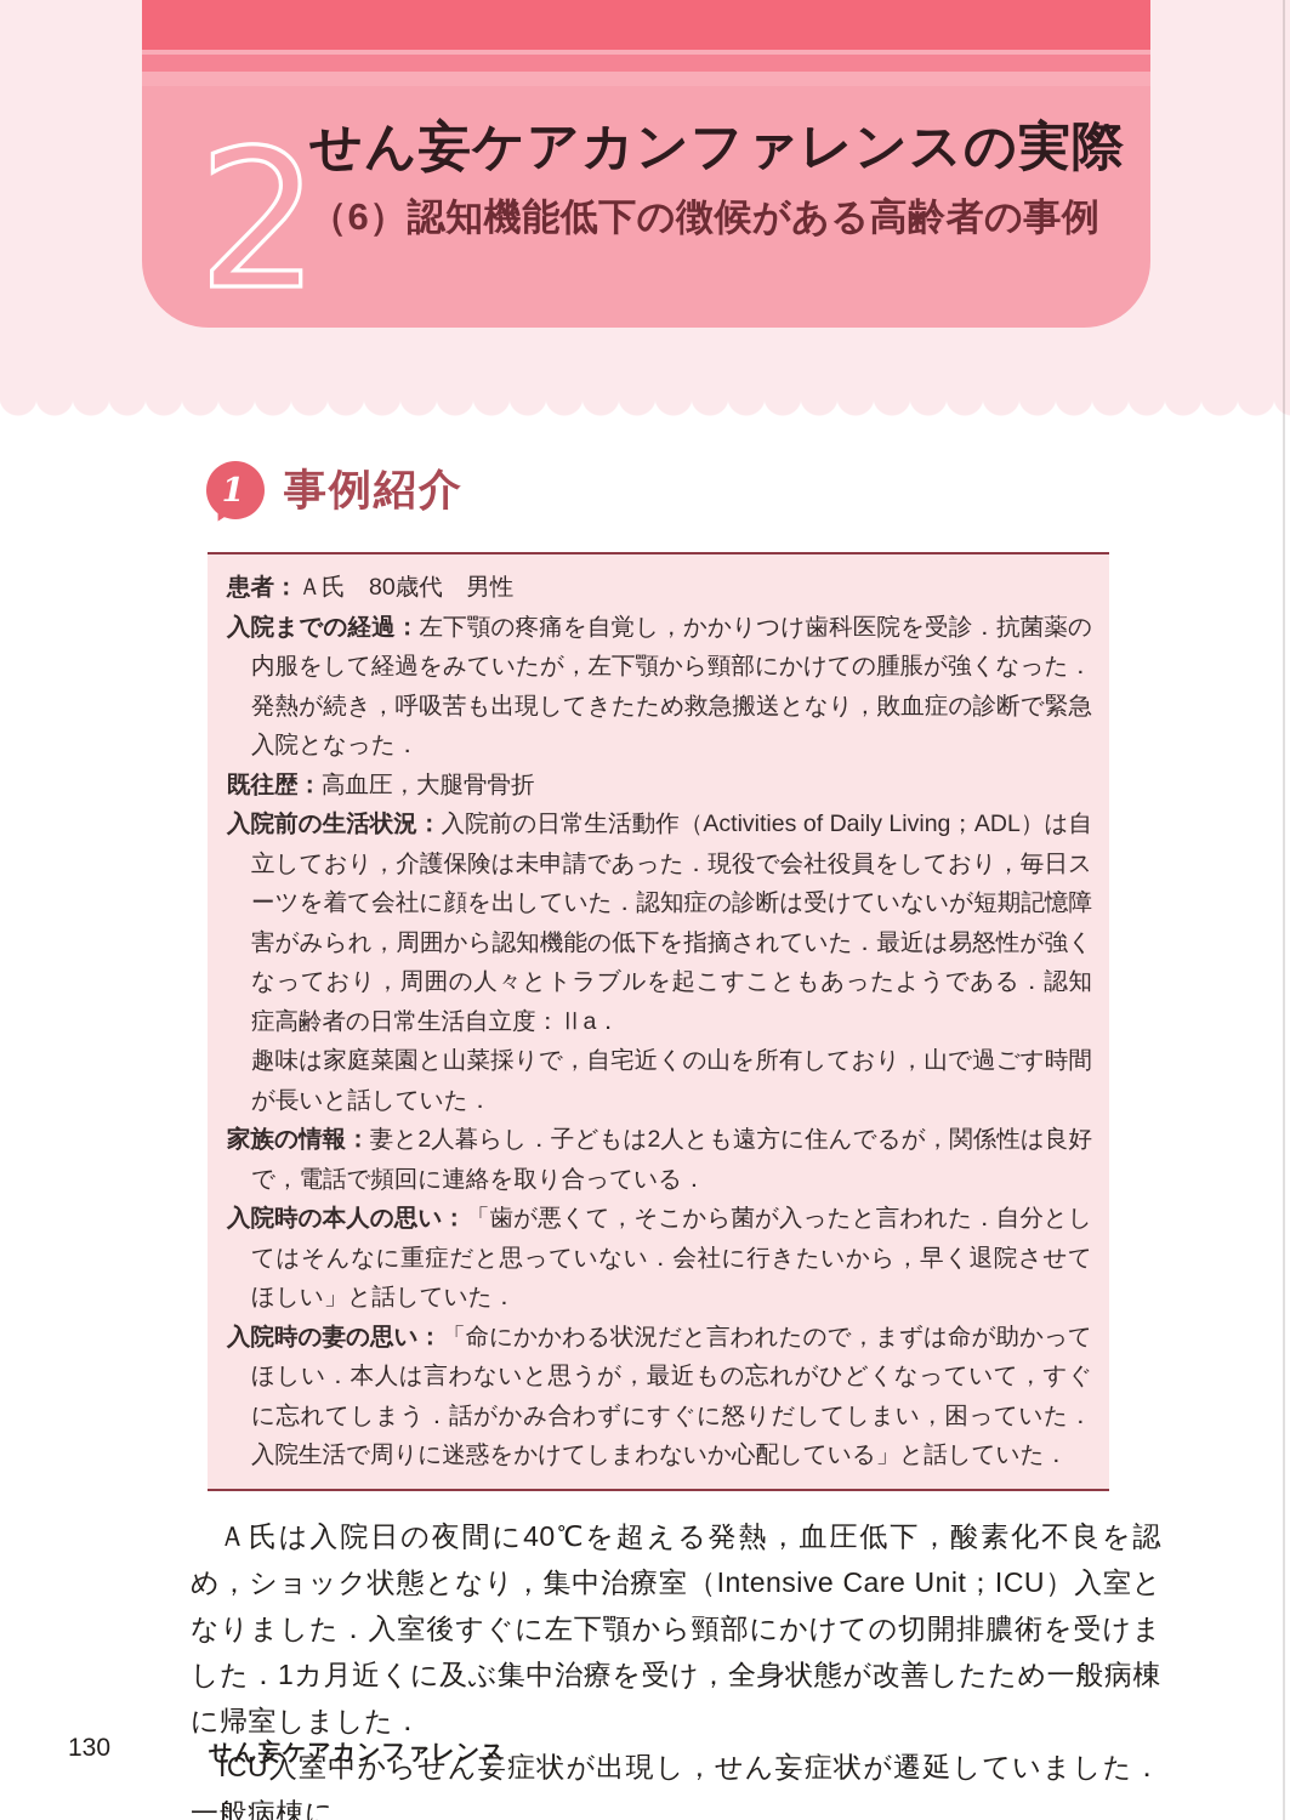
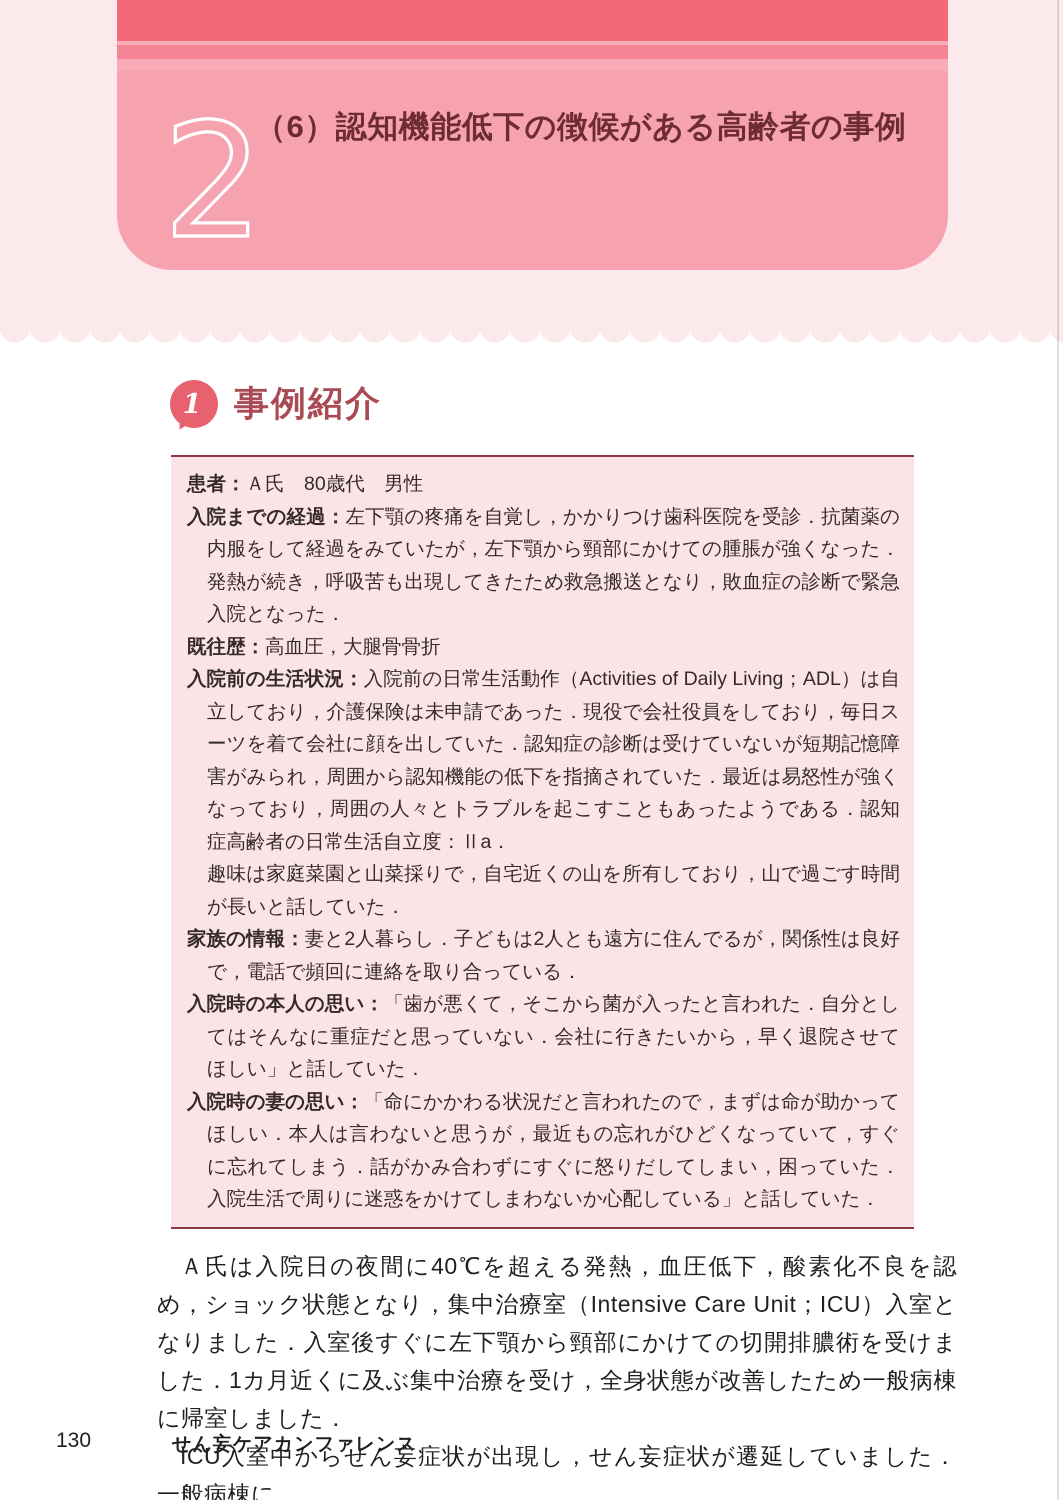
  2
- せん妄ケアカンファレンスの実際
  （6）認知機能低下の徴候がある高齢者の事例
  1
  事例紹介
  患者：Ａ氏 80歳代 男性
  入院までの経過：左下顎の疼痛を自覚し，かかりつけ歯科医院を受診．抗菌薬の内服をして経過をみていたが，左下顎から頸部にかけての腫脹が強くなった．発熱が続き，呼吸苦も出現してきたため救急搬送となり，敗血症の診断で緊急入院となった．
  既往歴：高血圧，大腿骨骨折
  入院前の生活状況：入院前の日常生活動作（Activities of Daily Living；ADL）は自立しており，介護保険は未申請であった．現役で会社役員をしており，毎日スーツを着て会社に顔を出していた．認知症の診断は受けていないが短期記憶障害がみられ，周囲から認知機能の低下を指摘されていた．最近は易怒性が強くなっており，周囲の人々とトラブルを起こすこともあったようである．認知症高齢者の日常生活自立度：Ⅱa．
  趣味は家庭菜園と山菜採りで，自宅近くの山を所有しており，山で過ごす時間が長いと話していた．
  家族の情報：妻と2人暮らし．子どもは2人とも遠方に住んでるが，関係性は良好で，電話で頻回に連絡を取り合っている．
  入院時の本人の思い：「歯が悪くて，そこから菌が入ったと言われた．自分としてはそんなに重症だと思っていない．会社に行きたいから，早く退院させてほしい」と話していた．
  入院時の妻の思い：「命にかかわる状況だと言われたので，まずは命が助かってほしい．本人は言わないと思うが，最近もの忘れがひどくなっていて，すぐに忘れてしまう．話がかみ合わずにすぐに怒りだしてしまい，困っていた．入院生活で周りに迷惑をかけてしまわないか心配している」と話していた．
  Ａ氏は入院日の夜間に40℃を超える発熱，血圧低下，酸素化不良を認め，ショック状態となり，集中治療室（Intensive Care Unit；ICU）入室となりました．入室後すぐに左下顎から頸部にかけての切開排膿術を受けました．1カ月近くに及ぶ集中治療を受け，全身状態が改善したため一般病棟に帰室しました．
  ICU入室中からせん妄症状が出現し，せん妄症状が遷延していました．一般病棟に
  130
  せん妄ケアカンファレンス
